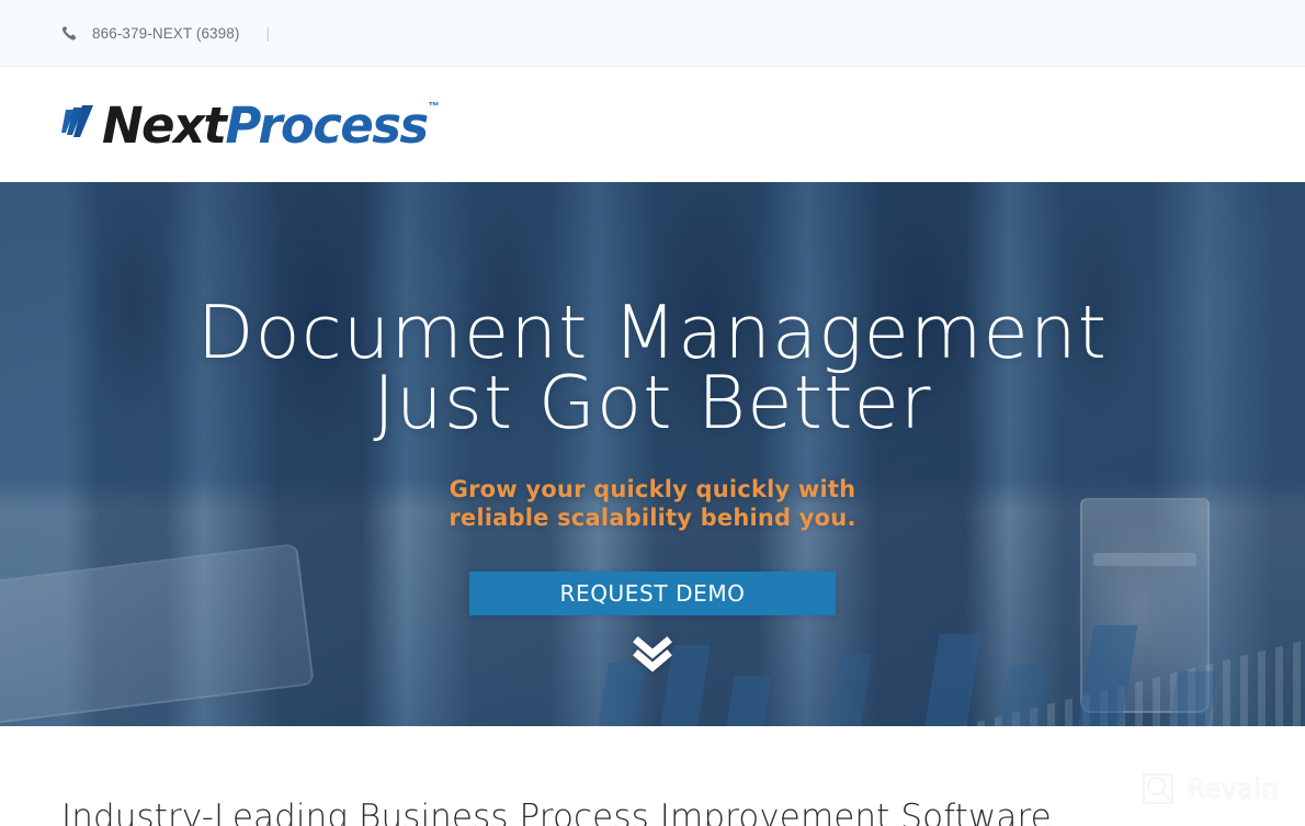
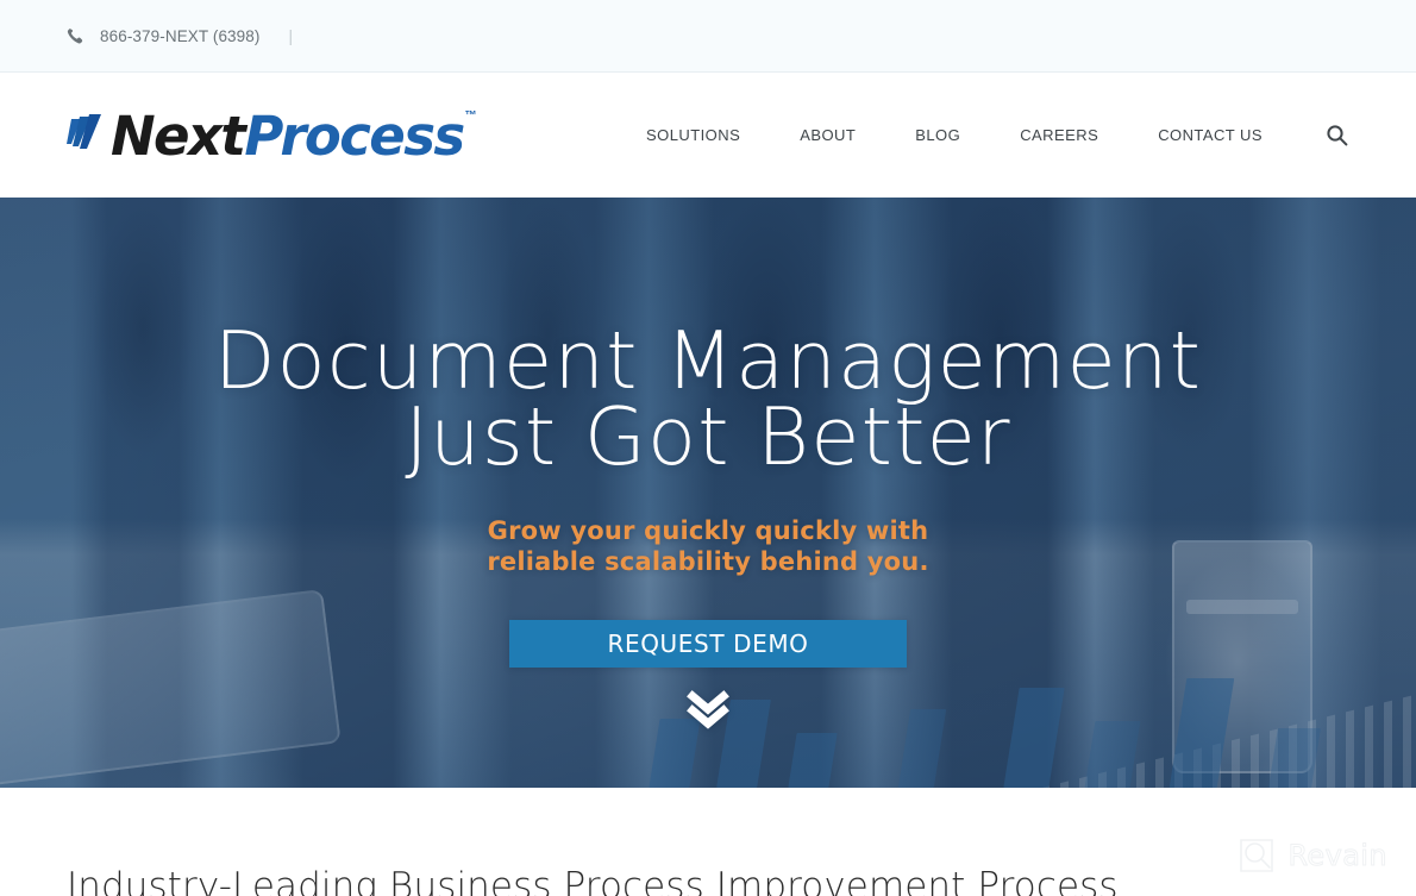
  866-379-NEXT (6398)
  |
  NextProcess™
+ SOLUTIONS
+ ABOUT
+ BLOG
+ CAREERS
+ CONTACT US
  Document Management
  Just Got Better
  Grow your quickly quickly with
  reliable scalability behind you.
  REQUEST DEMO
- Industry-Leading Business Process Improvement Software
+ Industry-Leading Business Process Improvement Process
